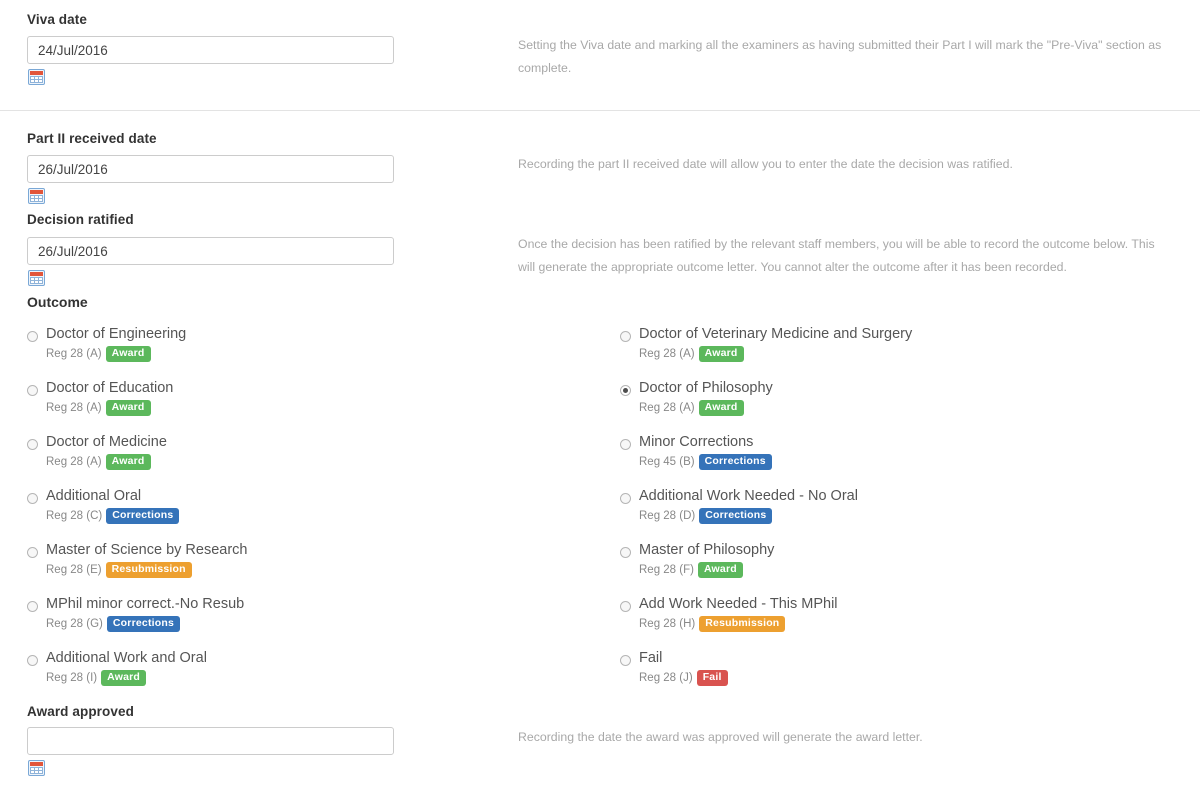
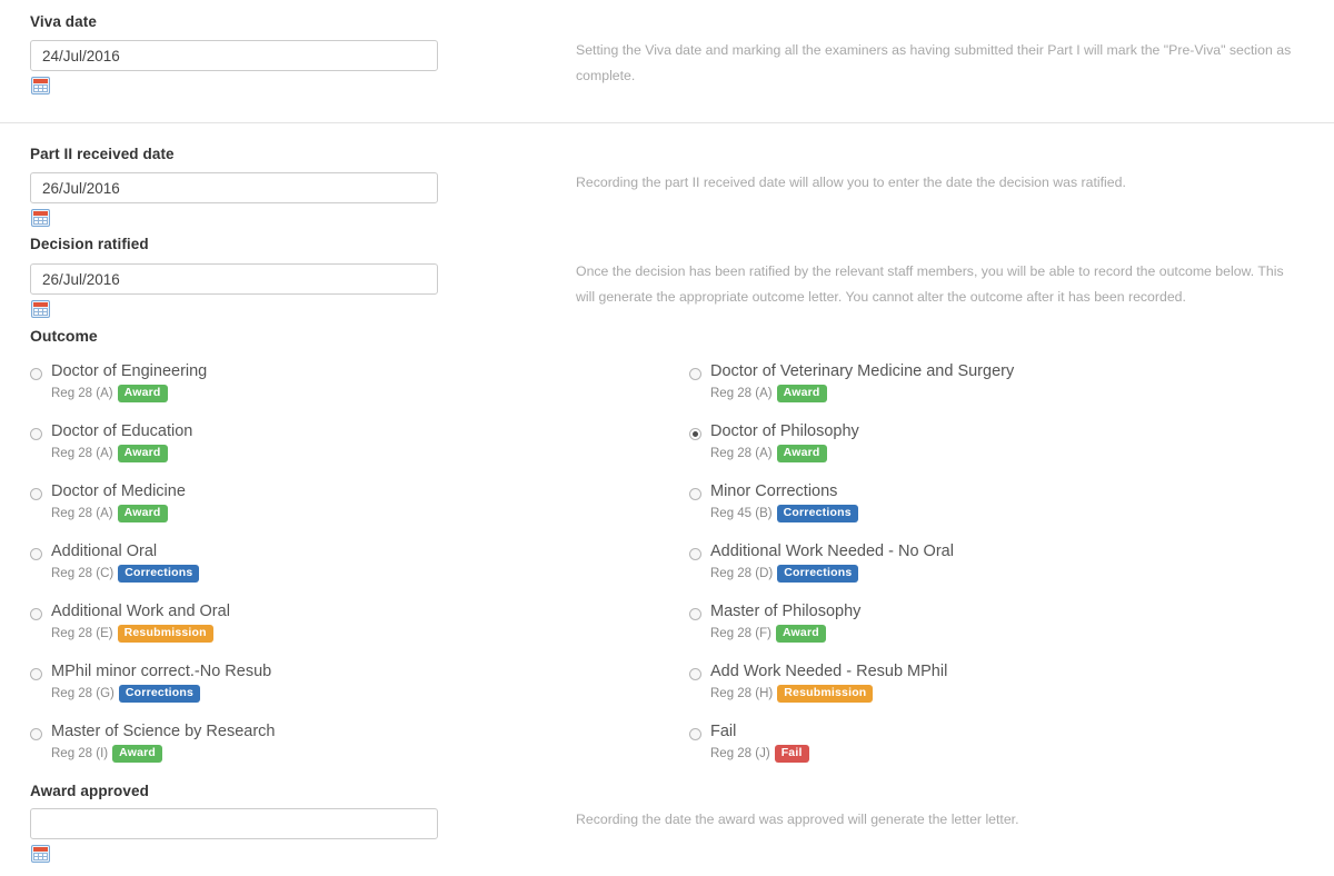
  Viva date
  24/Jul/2016
  Setting the Viva date and marking all the examiners as having submitted their Part I will mark the "Pre-Viva" section as complete.
  Part II received date
  26/Jul/2016
  Recording the part II received date will allow you to enter the date the decision was ratified.
  Decision ratified
  26/Jul/2016
  Once the decision has been ratified by the relevant staff members, you will be able to record the outcome below. This will generate the appropriate outcome letter. You cannot alter the outcome after it has been recorded.
  Outcome
  Doctor of Engineering
  Reg 28 (A) Award
  Doctor of Education
  Reg 28 (A) Award
  Doctor of Medicine
  Reg 28 (A) Award
  Additional Oral
  Reg 28 (C) Corrections
- Master of Science by Research
+ Additional Work and Oral
  Reg 28 (E) Resubmission
  MPhil minor correct.-No Resub
  Reg 28 (G) Corrections
- Additional Work and Oral
+ Master of Science by Research
  Reg 28 (I) Award
  Doctor of Veterinary Medicine and Surgery
  Reg 28 (A) Award
  Doctor of Philosophy
  Reg 28 (A) Award
  Minor Corrections
  Reg 45 (B) Corrections
  Additional Work Needed - No Oral
  Reg 28 (D) Corrections
  Master of Philosophy
  Reg 28 (F) Award
- Add Work Needed - This MPhil
+ Add Work Needed - Resub MPhil
  Reg 28 (H) Resubmission
  Fail
  Reg 28 (J) Fail
  Award approved
- Recording the date the award was approved will generate the award letter.
+ Recording the date the award was approved will generate the letter letter.
